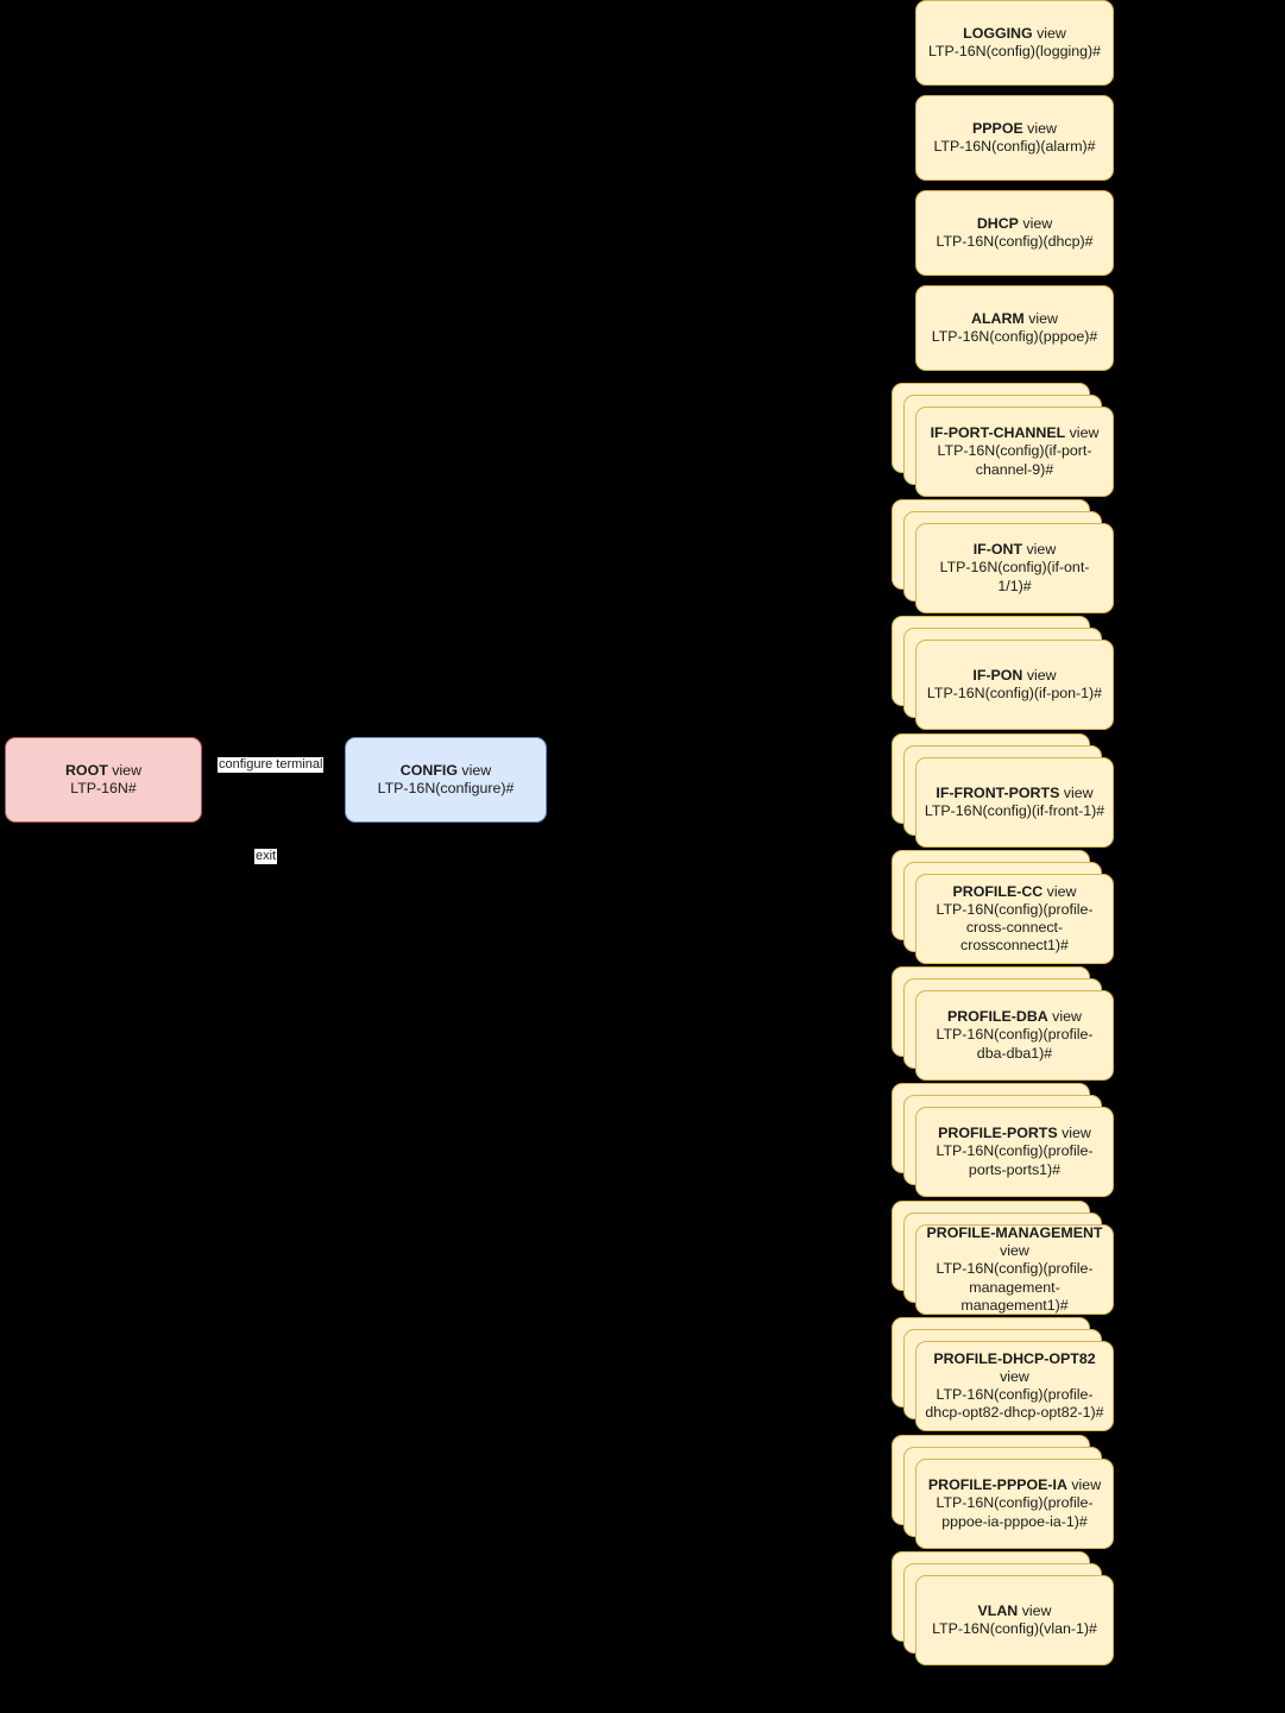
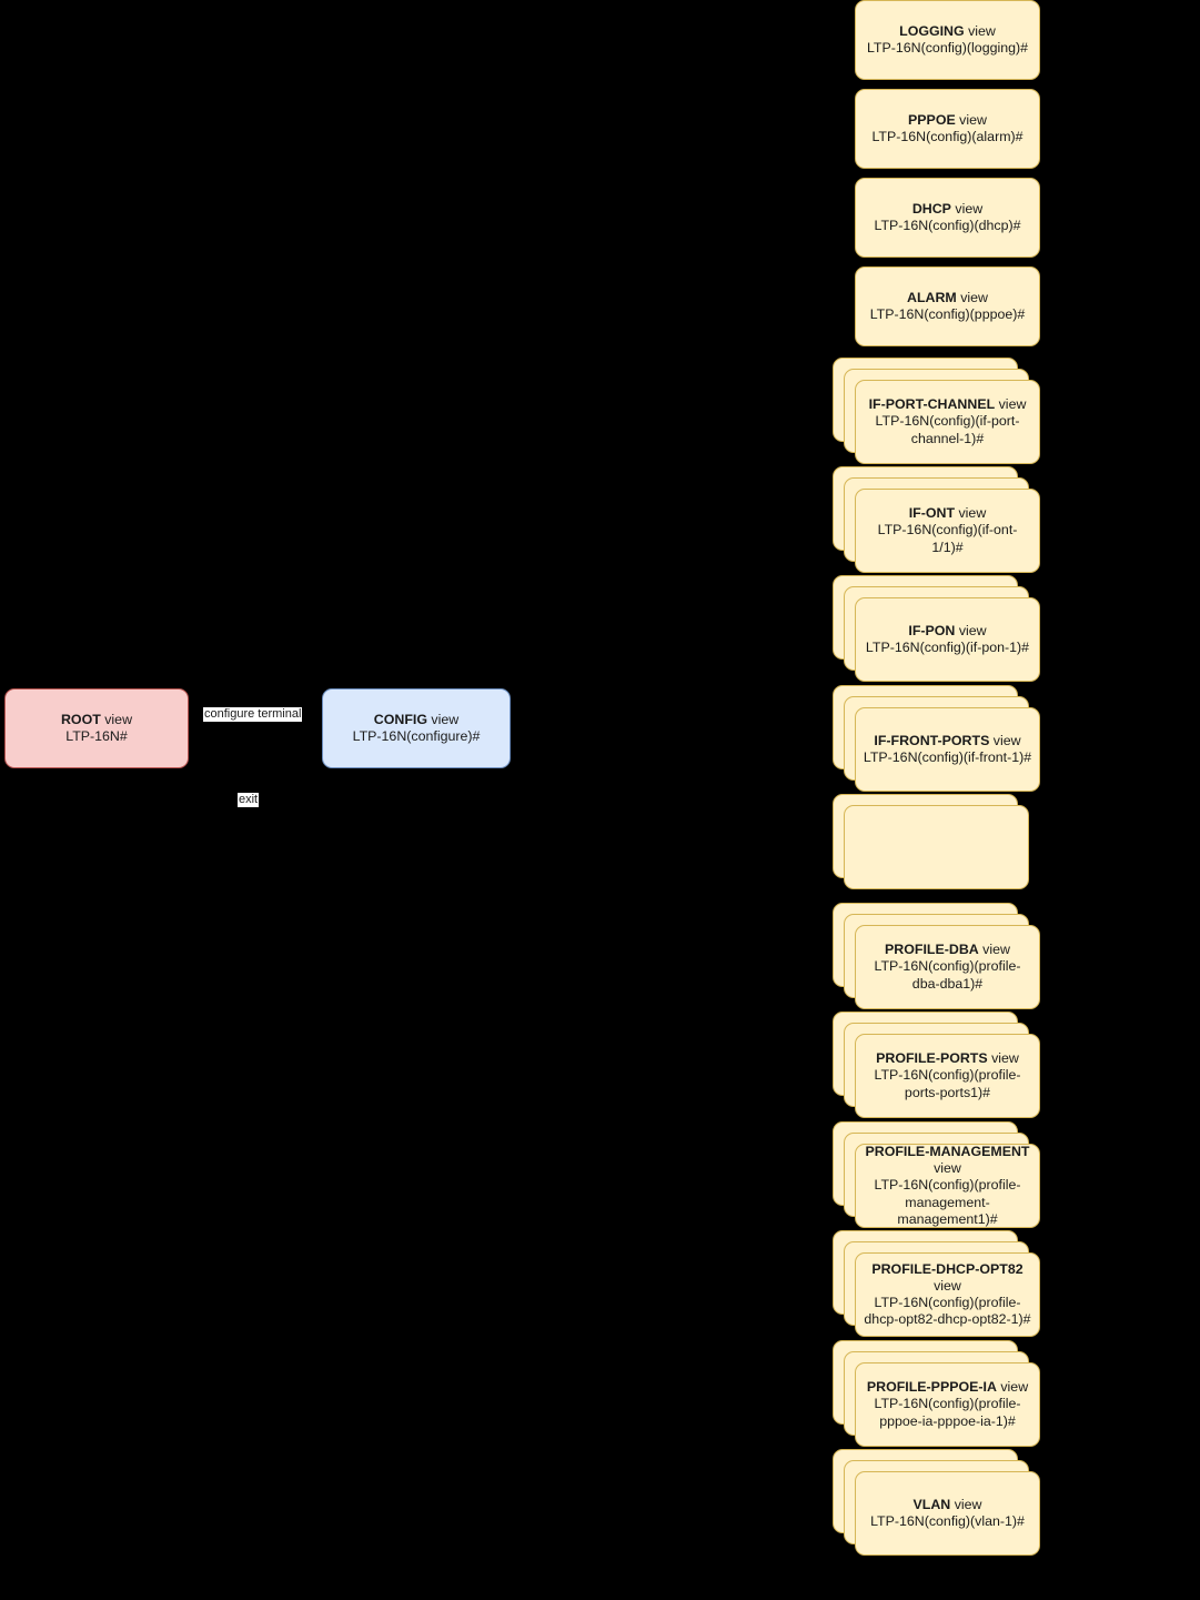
  ROOT view
  LTP-16N#
  CONFIG view
  LTP-16N(configure)#
  configure terminal
  exit
  LOGGING view
  LTP-16N(config)(logging)#
  PPPOE view
  LTP-16N(config)(alarm)#
  DHCP view
  LTP-16N(config)(dhcp)#
  ALARM view
  LTP-16N(config)(pppoe)#
  IF-PORT-CHANNEL view
- LTP-16N(config)(if-port-channel-9)#
+ LTP-16N(config)(if-port-channel-1)#
  IF-ONT view
  LTP-16N(config)(if-ont-1/1)#
  IF-PON view
  LTP-16N(config)(if-pon-1)#
  IF-FRONT-PORTS view
  LTP-16N(config)(if-front-1)#
- PROFILE-CC view
- LTP-16N(config)(profile-cross-connect-crossconnect1)#
  PROFILE-DBA view
  LTP-16N(config)(profile-dba-dba1)#
  PROFILE-PORTS view
  LTP-16N(config)(profile-ports-ports1)#
  PROFILE-MANAGEMENT view
  LTP-16N(config)(profile-management-management1)#
  PROFILE-DHCP-OPT82 view
  LTP-16N(config)(profile-dhcp-opt82-dhcp-opt82-1)#
  PROFILE-PPPOE-IA view
  LTP-16N(config)(profile-pppoe-ia-pppoe-ia-1)#
  VLAN view
  LTP-16N(config)(vlan-1)#
